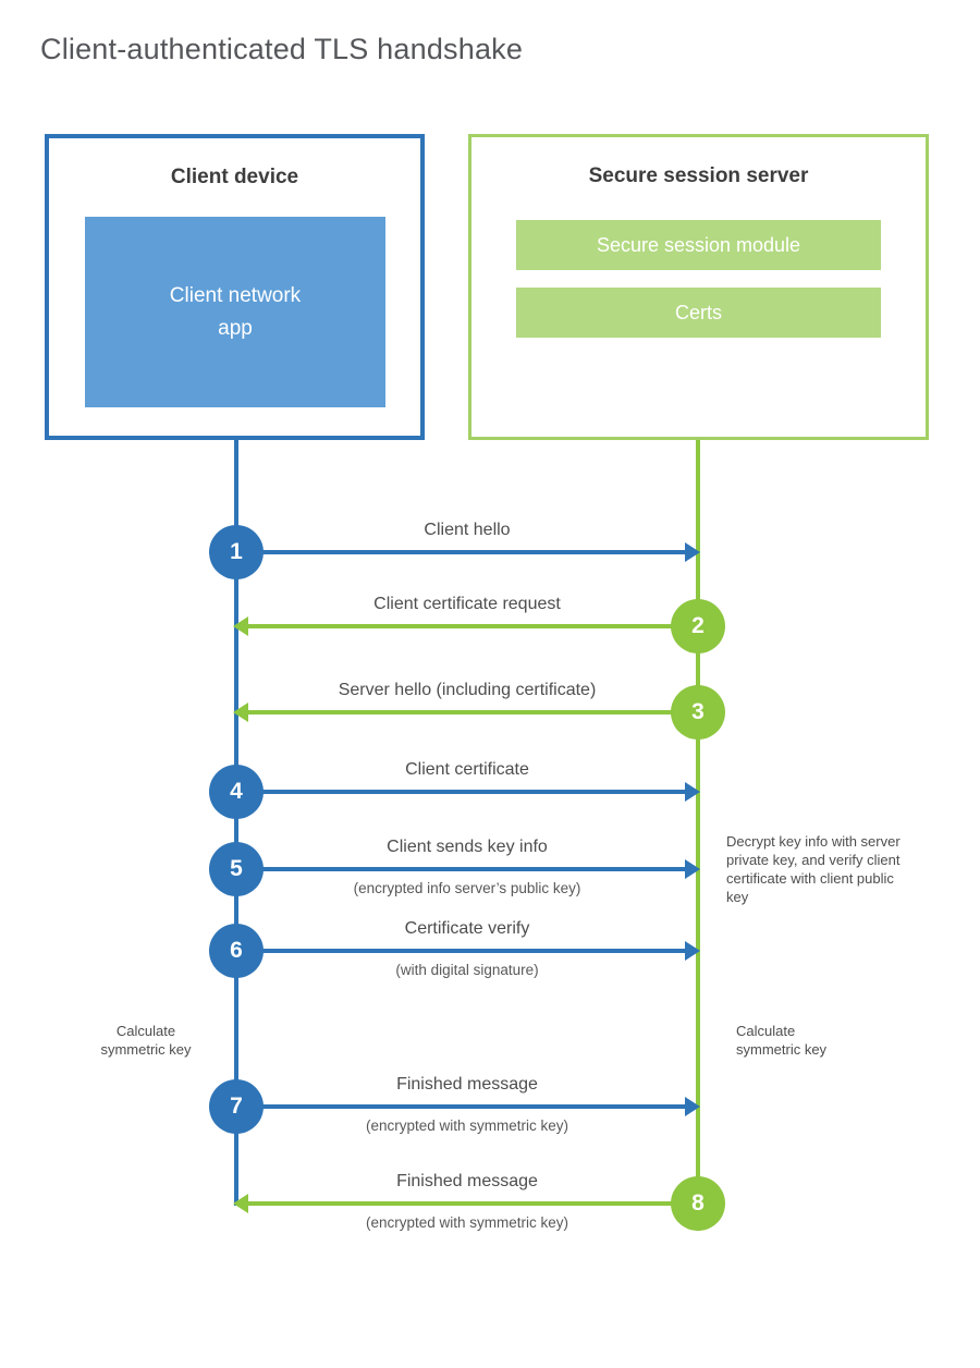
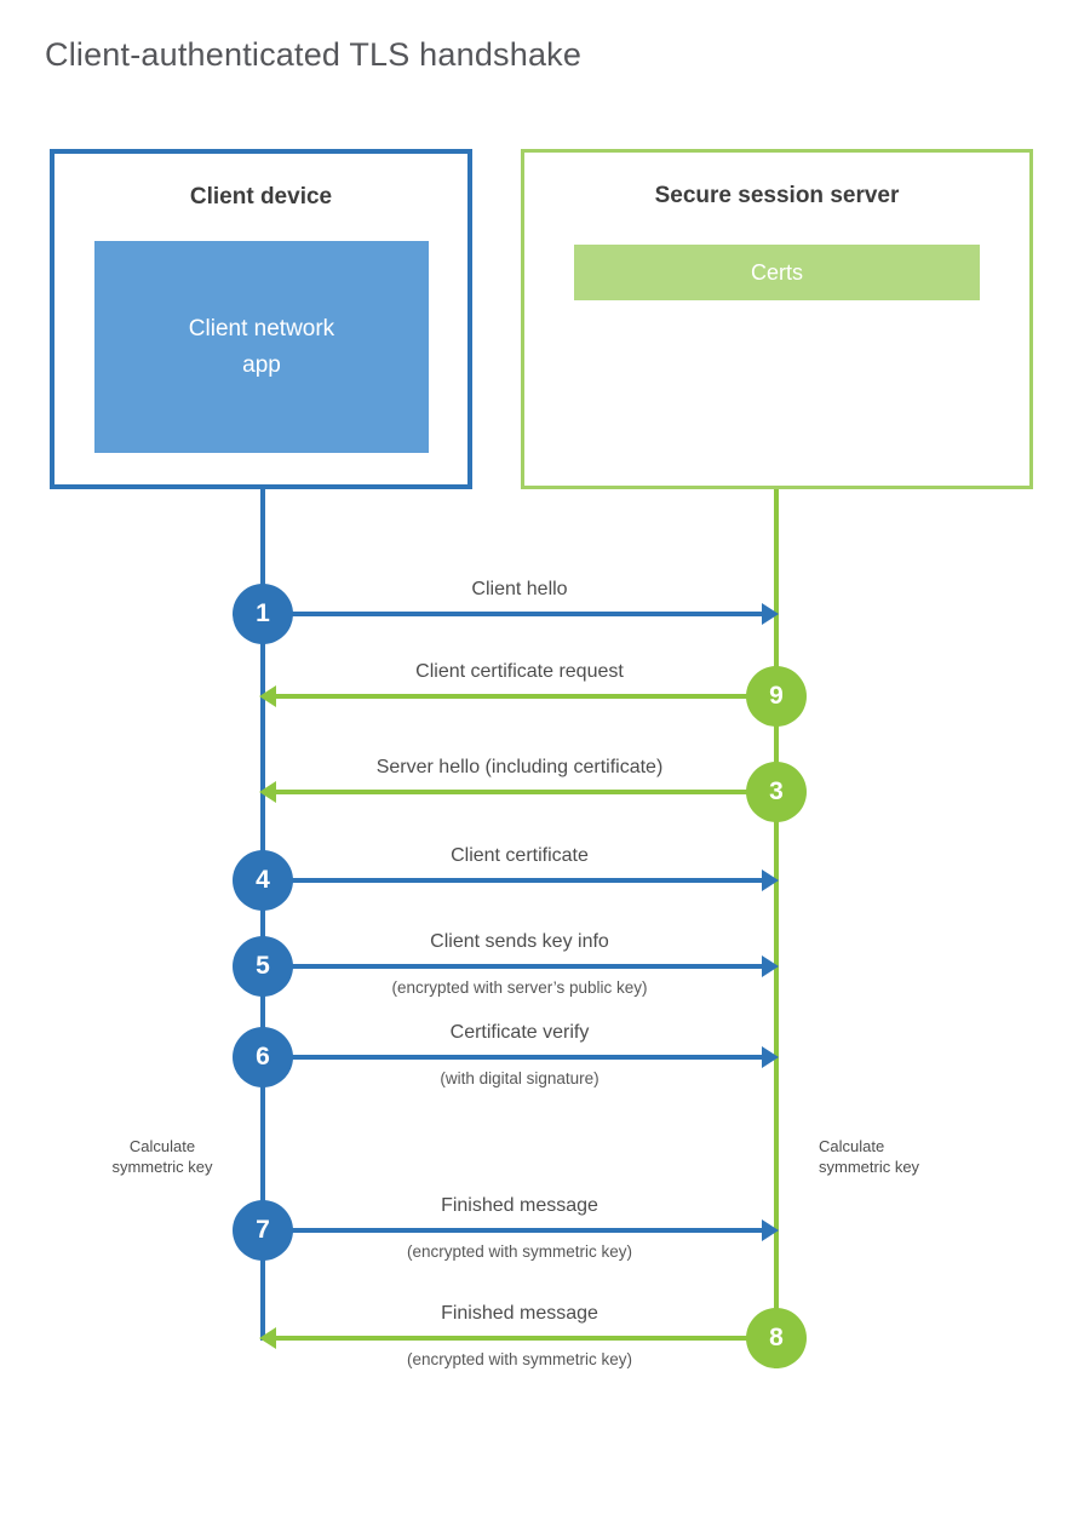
  Client-authenticated TLS handshake
  Client device
  Client network app
  Secure session server
- Secure session module
  Certs
  1
  Client hello
- 2
+ 9
  Client certificate request
  3
  Server hello (including certificate)
  4
  Client certificate
  5
  Client sends key info
- (encrypted info server’s public key)
+ (encrypted with server’s public key)
  6
  Certificate verify
  (with digital signature)
  7
  Finished message
  (encrypted with symmetric key)
  8
  Finished message
  (encrypted with symmetric key)
- Decrypt key info with server private key, and verify client certificate with client public key
  Calculate
  symmetric key
  Calculate
  symmetric key
